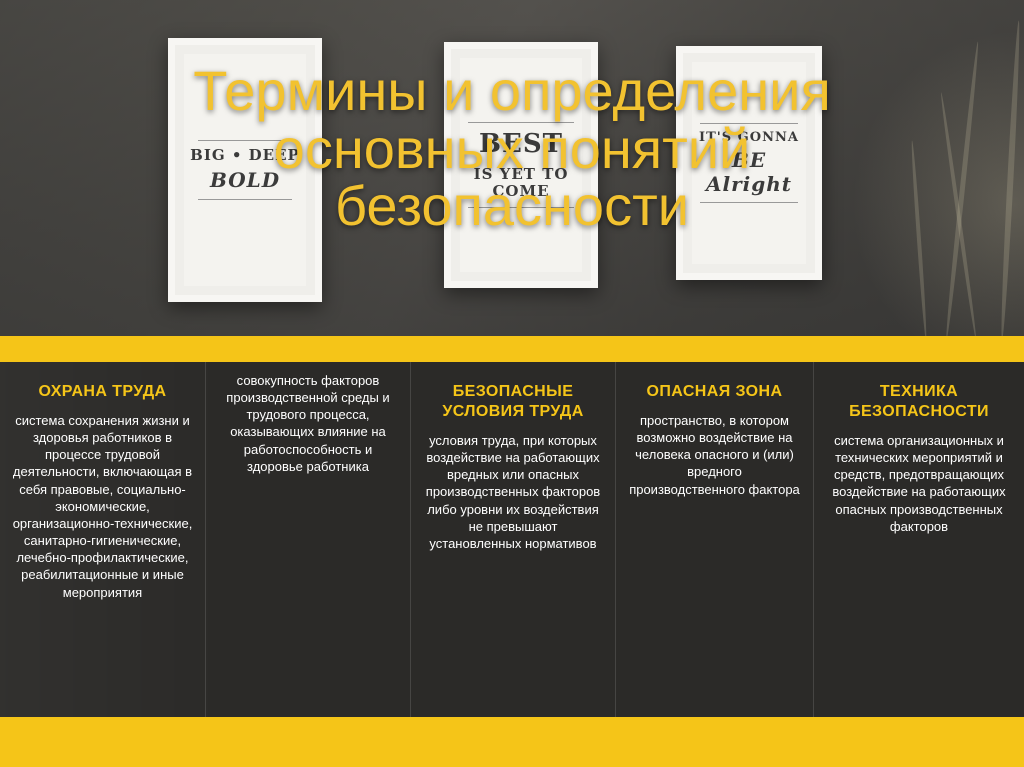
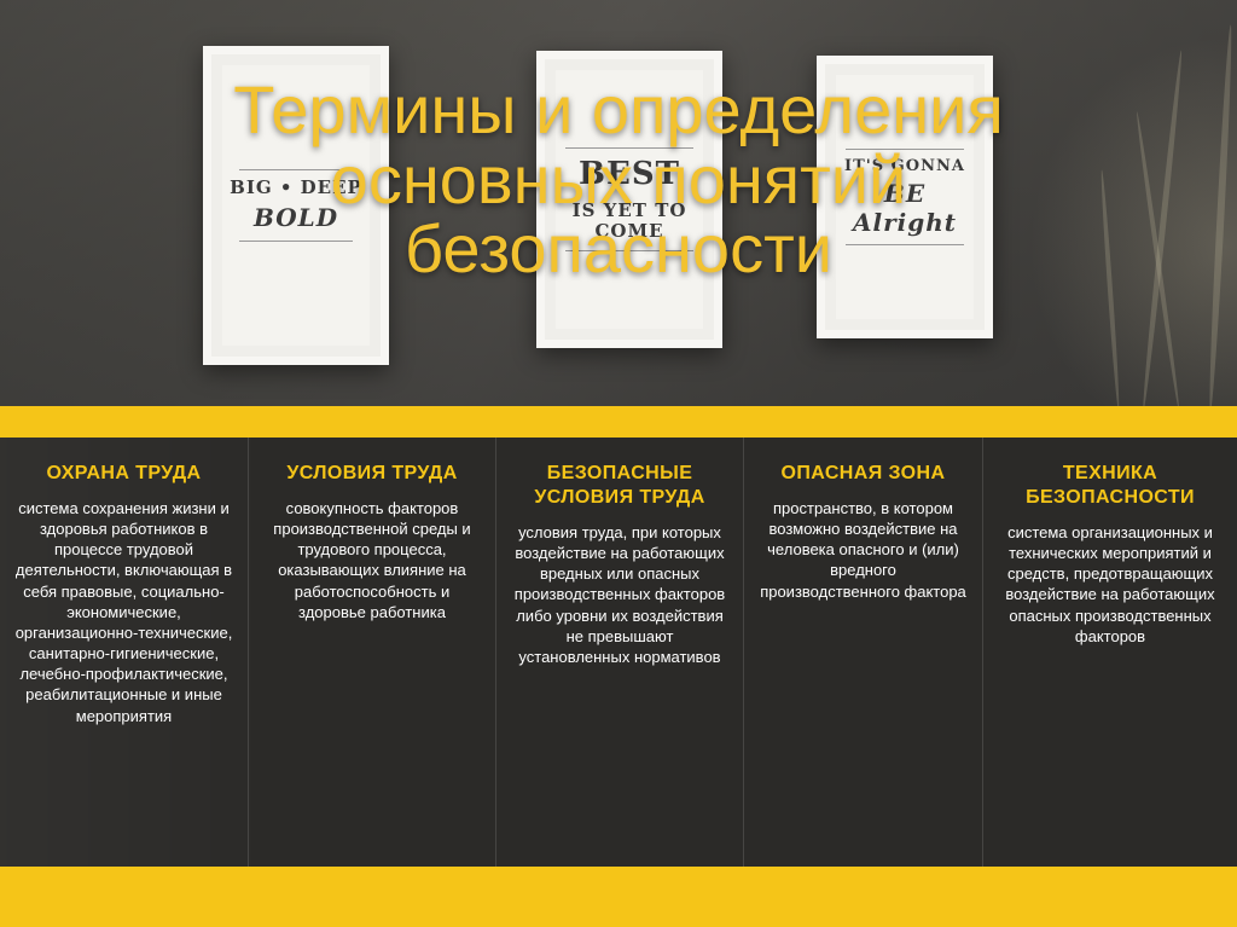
  BIG • DEEP
  BOLD
  BEST
  IS YET TO COME
  IT'S GONNA
  BE Alright
  Термины и определения
  основных понятий
  безопасности
  ОХРАНА ТРУДА
  система сохранения жизни и здоровья работников в процессе трудовой деятельности, включающая в себя правовые, социально-экономические, организационно-технические, санитарно-гигиенические, лечебно-профилактические, реабилитационные и иные мероприятия
+ УСЛОВИЯ ТРУДА
  совокупность факторов производственной среды и трудового процесса, оказывающих влияние на работоспособность и здоровье работника
  БЕЗОПАСНЫЕ УСЛОВИЯ ТРУДА
  условия труда, при которых воздействие на работающих вредных или опасных производственных факторов либо уровни их воздействия не превышают установленных нормативов
  ОПАСНАЯ ЗОНА
  пространство, в котором возможно воздействие на человека опасного и (или) вредного производственного фактора
  ТЕХНИКА БЕЗОПАСНОСТИ
  система организационных и технических мероприятий и средств, предотвращающих воздействие на работающих опасных производственных факторов
